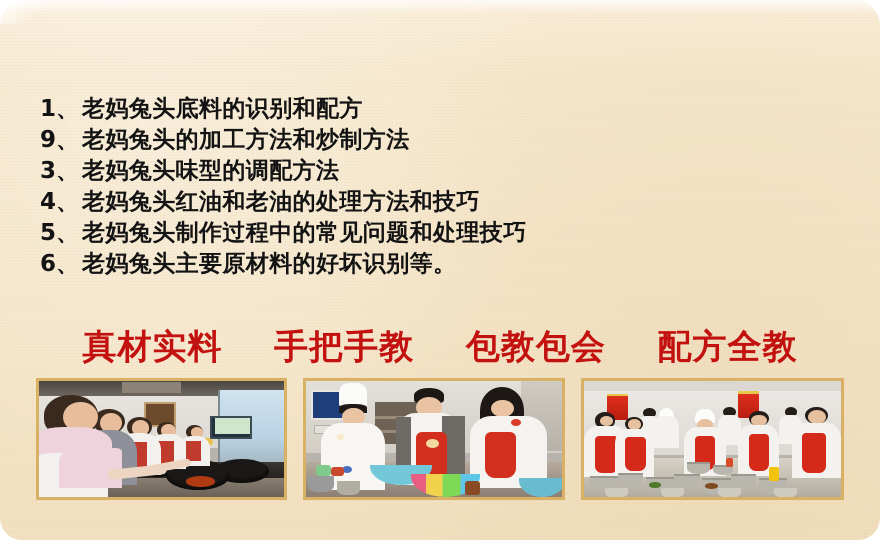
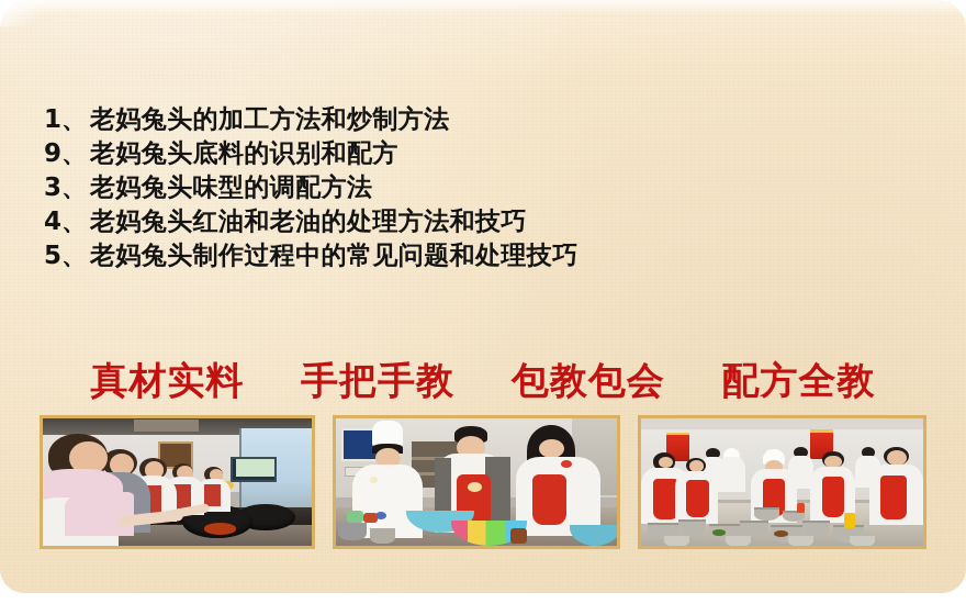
  1、
- 老妈兔头底料的识别和配方
+ 老妈兔头的加工方法和炒制方法
  9、
- 老妈兔头的加工方法和炒制方法
+ 老妈兔头底料的识别和配方
  3、
  老妈兔头味型的调配方法
  4、
  老妈兔头红油和老油的处理方法和技巧
  5、
  老妈兔头制作过程中的常见问题和处理技巧
- 6、
- 老妈兔头主要原材料的好坏识别等。
  真材实料 手把手教 包教包会 配方全教
